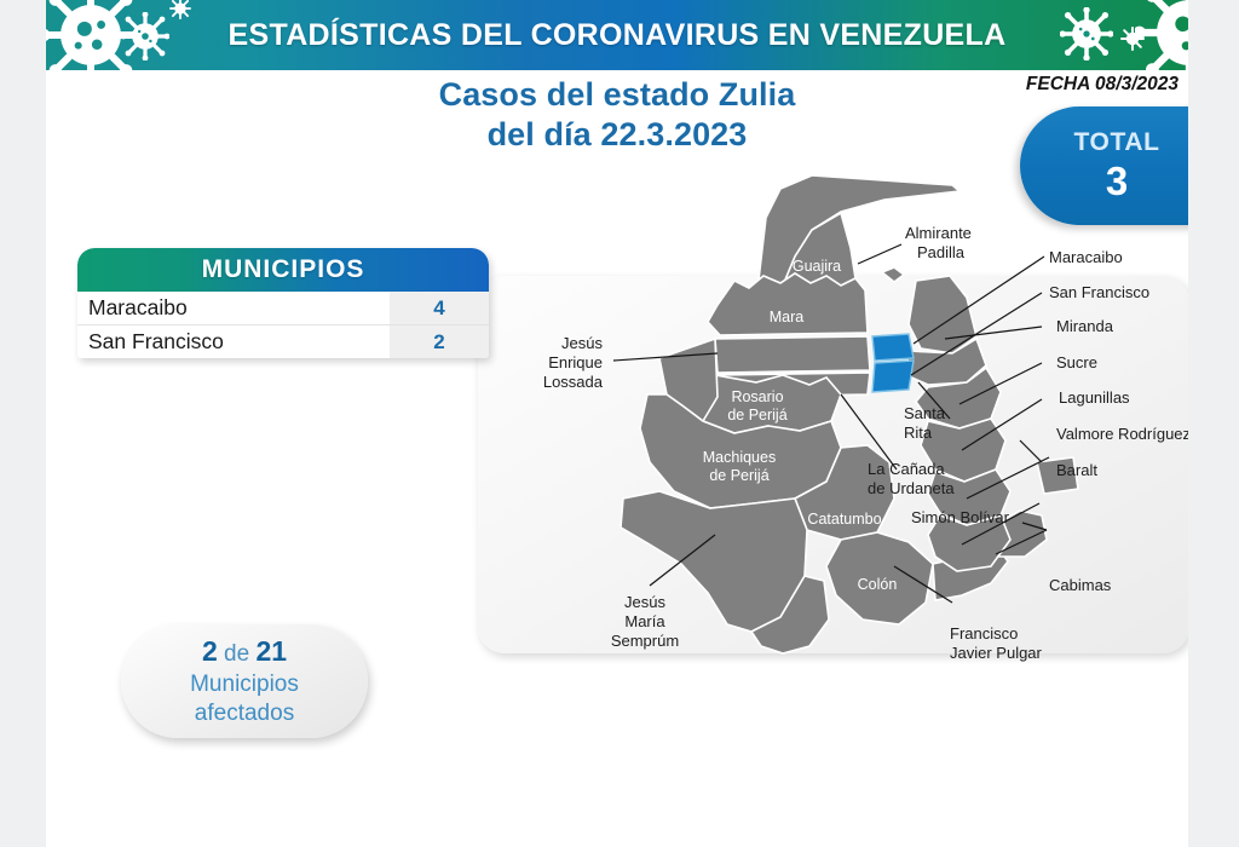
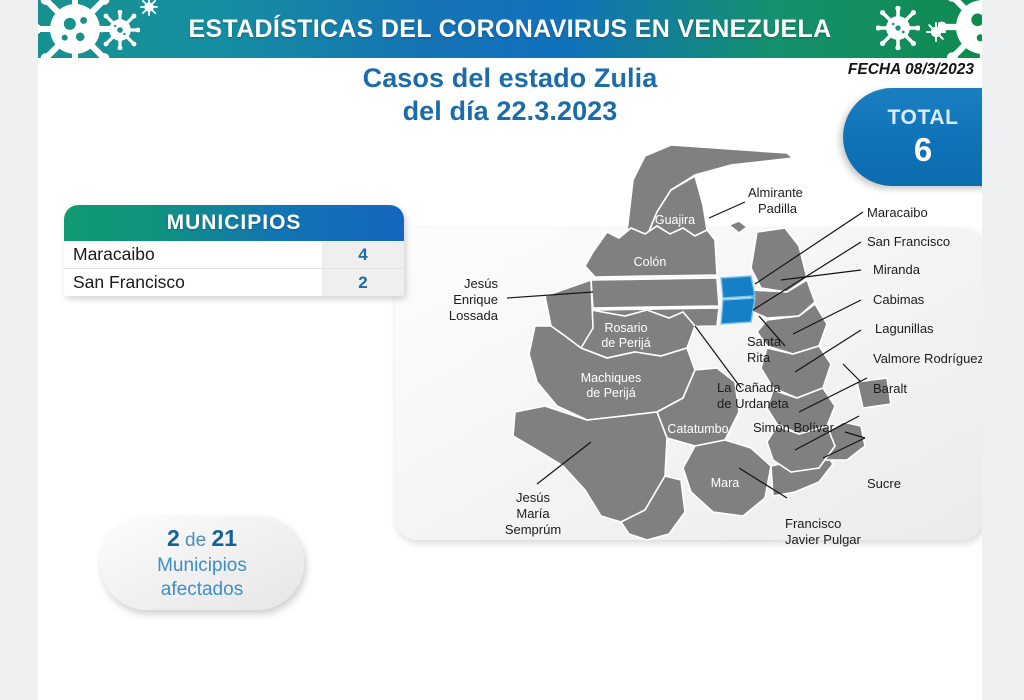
  ESTADÍSTICAS DEL CORONAVIRUS EN VENEZUELA
  Casos del estado Zulia
  del día 22.3.2023
  FECHA 08/3/2023
  TOTAL
- 3
+ 6
  MUNICIPIOS
  Maracaibo
  4
  San Francisco
  2
  2 de 21
  Municipios
  afectados
  Guajira
- Mara
+ Colón
  Rosario
  de Perijá
  Machiques
  de Perijá
  Catatumbo
- Colón
+ Mara
  Almirante
  Padilla
  Maracaibo
  San Francisco
  Miranda
- Sucre
+ Cabimas
  Lagunillas
  Valmore Rodríguez
  Baralt
  Jesús
  Enrique
  Lossada
  Santa
  Rita
  La Cañada
  de Urdaneta
  Simón Bolívar
- Cabimas
+ Sucre
  Francisco
  Javier Pulgar
  Jesús
  María
  Semprúm
